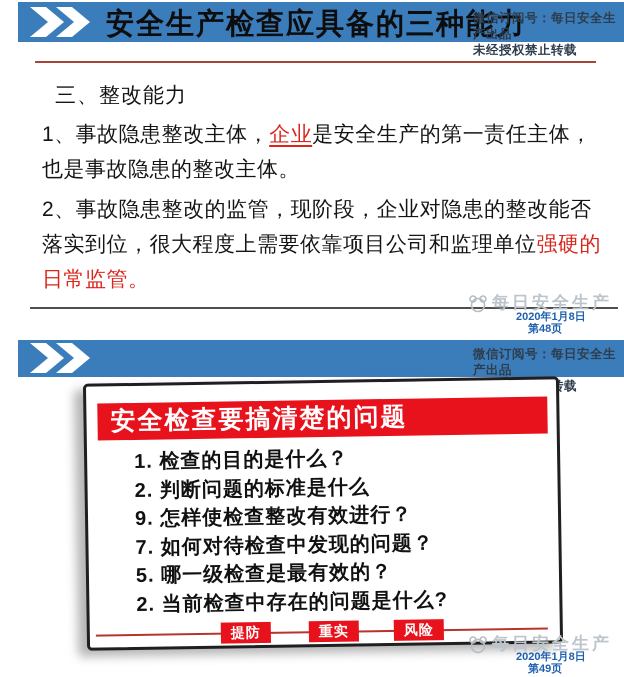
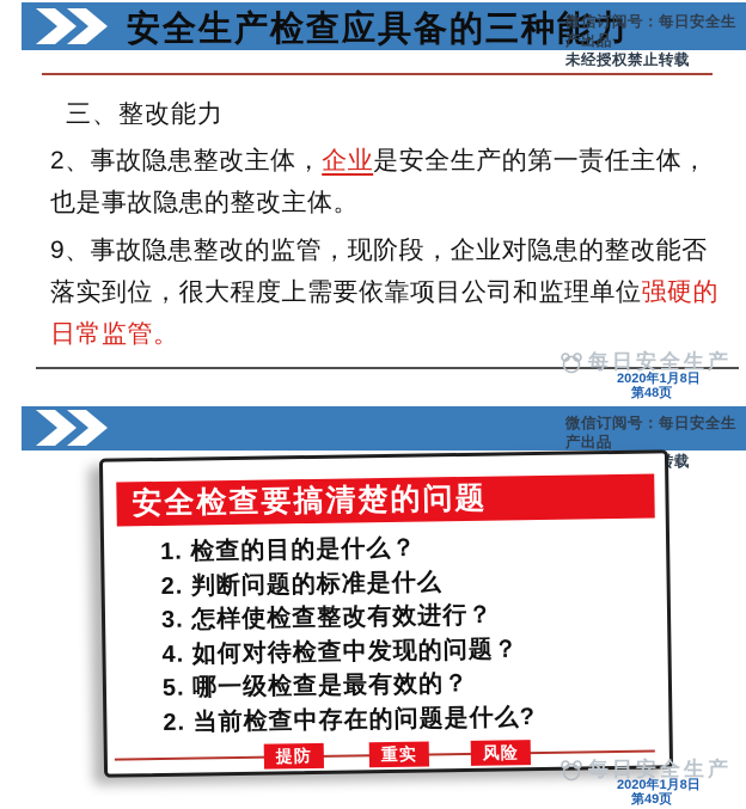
  安全生产检查应具备的三种能力
  微信订阅号：每日安全生产出品
  未经授权禁止转载
  三、整改能力
- 1、事故隐患整改主体，企业是安全生产的第一责任主体，也是事故隐患的整改主体。
+ 2、事故隐患整改主体，企业是安全生产的第一责任主体，也是事故隐患的整改主体。
- 2、事故隐患整改的监管，现阶段，企业对隐患的整改能否落实到位，很大程度上需要依靠项目公司和监理单位强硬的日常监管。
+ 9、事故隐患整改的监管，现阶段，企业对隐患的整改能否落实到位，很大程度上需要依靠项目公司和监理单位强硬的日常监管。
  每日安全生产
  2020年1月8日
  第48页
  微信订阅号：每日安全生产出品
  安全检查要搞清楚的问题
  1. 检查的目的是什么？
  2. 判断问题的标准是什么
- 9. 怎样使检查整改有效进行？
+ 3. 怎样使检查整改有效进行？
- 7. 如何对待检查中发现的问题？
+ 4. 如何对待检查中发现的问题？
  5. 哪一级检查是最有效的？
  2. 当前检查中存在的问题是什么?
  提防
  重实
  风险
  每日安全生产
  2020年1月8日
  第49页
